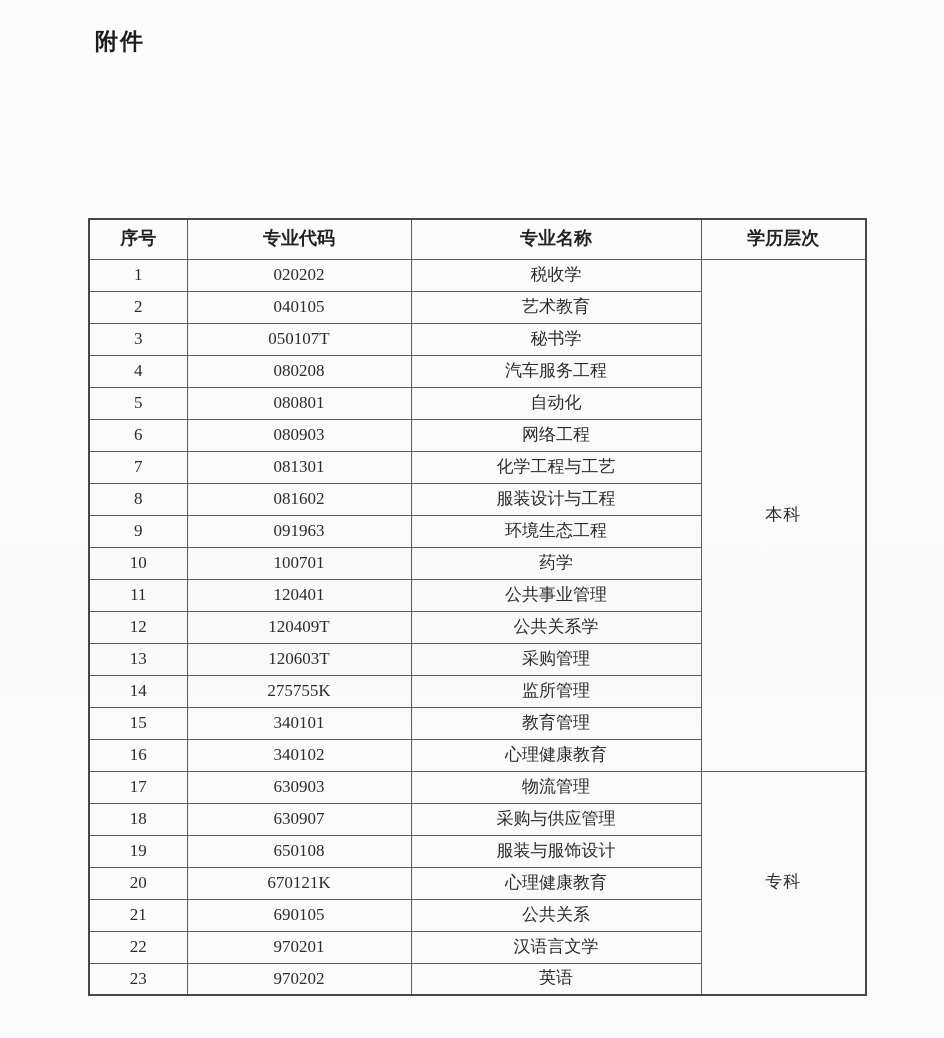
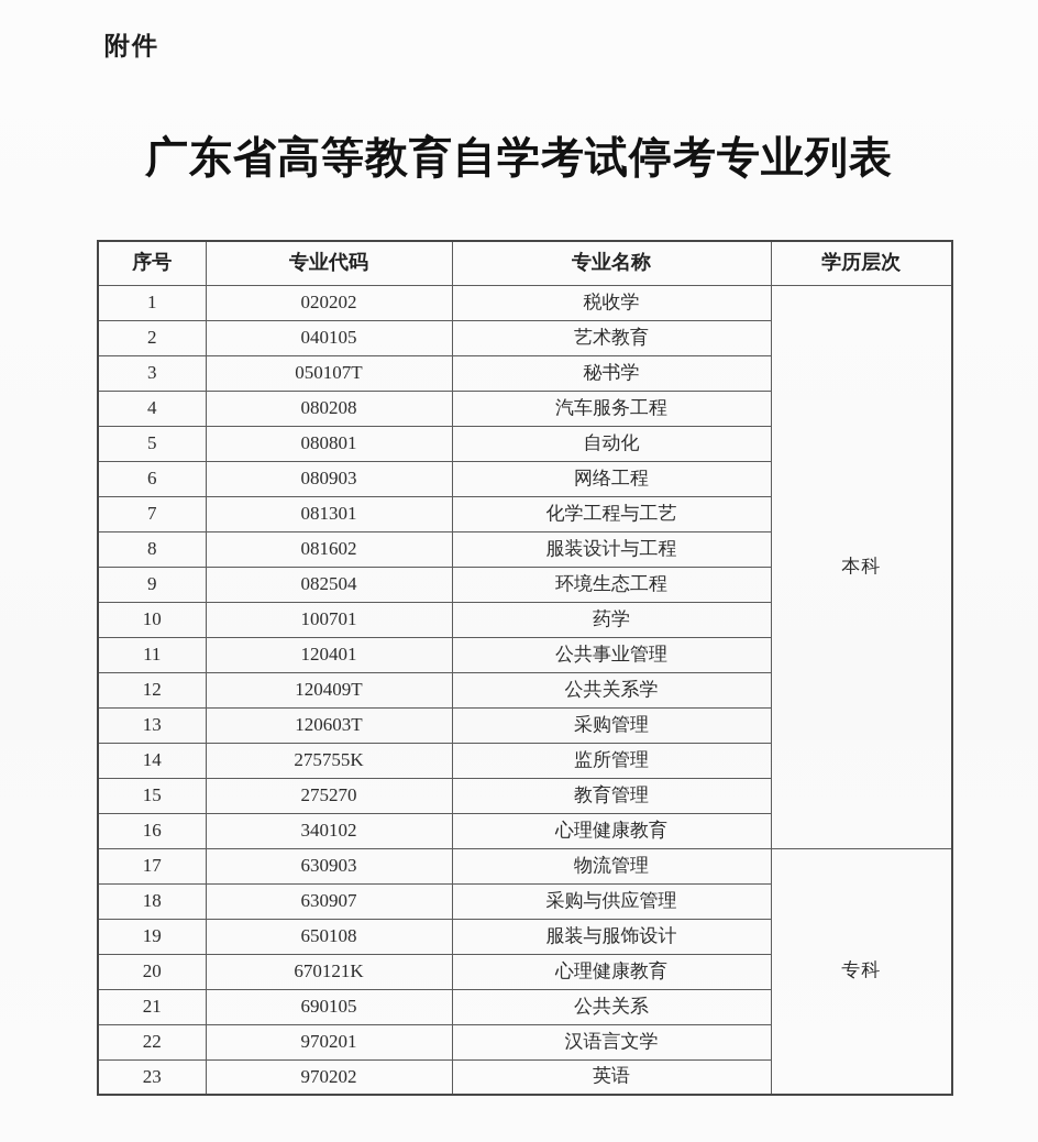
  附件
+ 广东省高等教育自学考试停考专业列表
  序号	专业代码	专业名称	学历层次
  1	020202	税收学	本科
  2	040105	艺术教育
  3	050107T	秘书学
  4	080208	汽车服务工程
  5	080801	自动化
  6	080903	网络工程
  7	081301	化学工程与工艺
  8	081602	服装设计与工程
- 9	091963	环境生态工程
+ 9	082504	环境生态工程
  10	100701	药学
  11	120401	公共事业管理
  12	120409T	公共关系学
  13	120603T	采购管理
  14	275755K	监所管理
- 15	340101	教育管理
+ 15	275270	教育管理
  16	340102	心理健康教育
  17	630903	物流管理	专科
  18	630907	采购与供应管理
  19	650108	服装与服饰设计
  20	670121K	心理健康教育
  21	690105	公共关系
  22	970201	汉语言文学
  23	970202	英语
